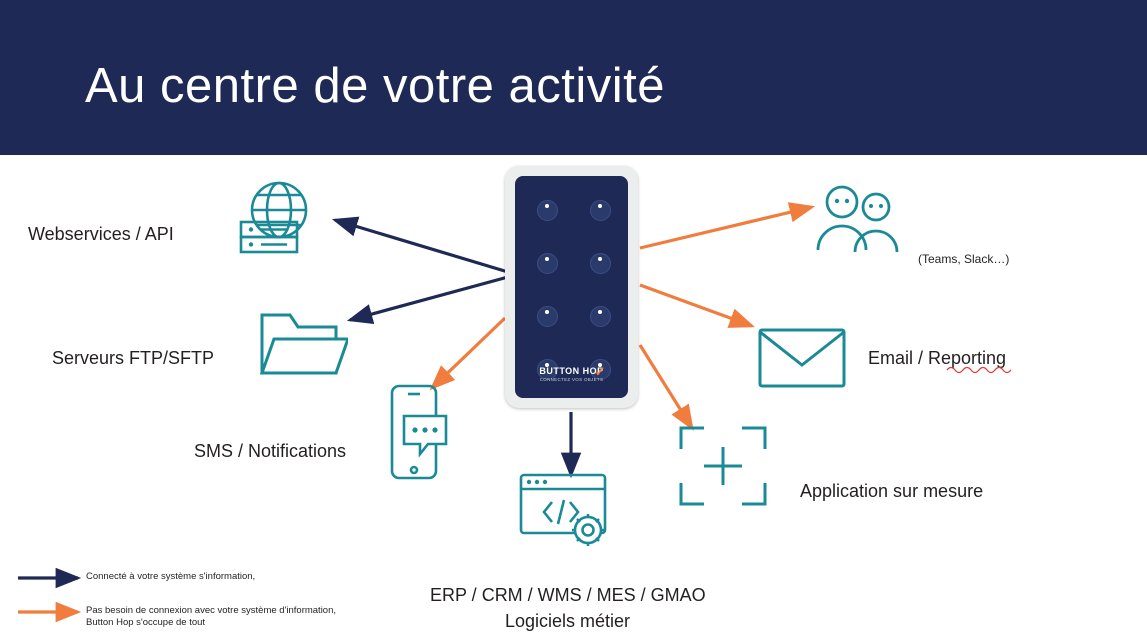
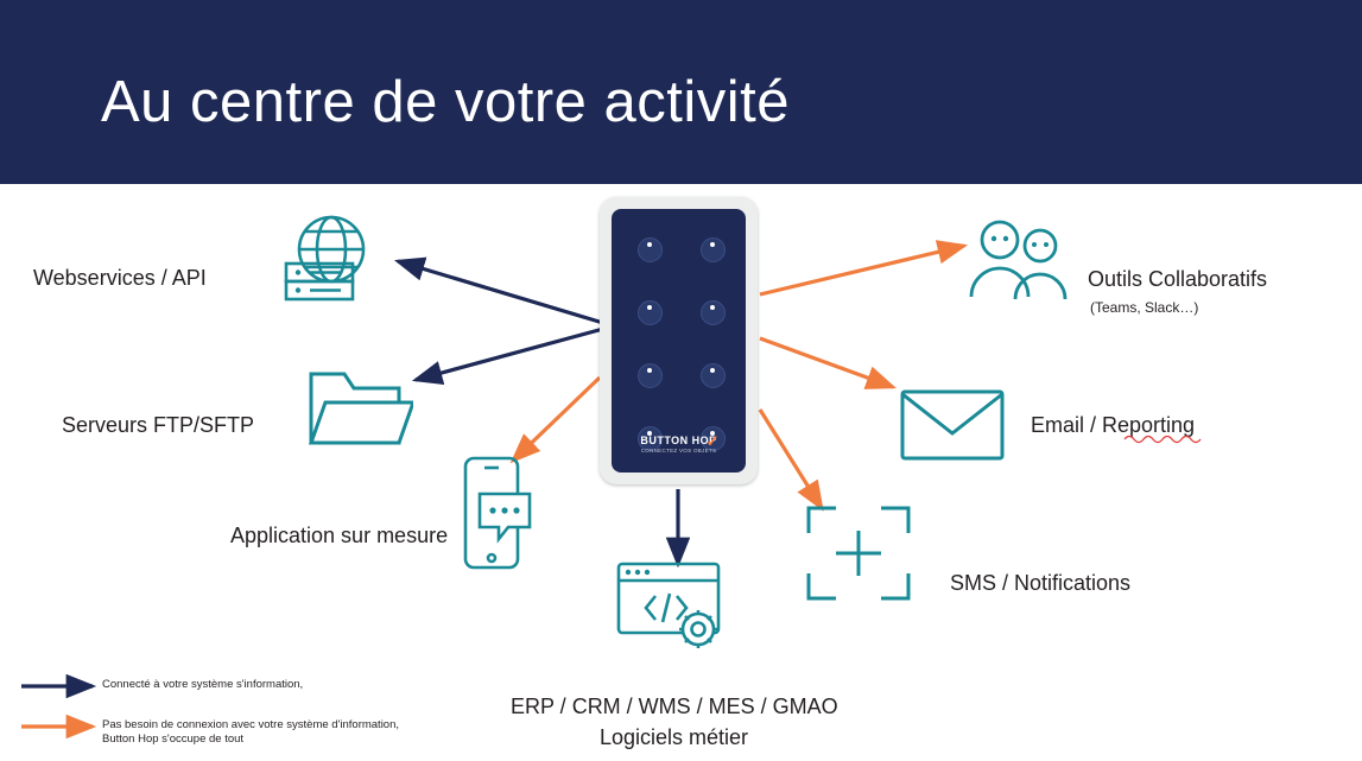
  Au centre de votre activité
  BUTTON HOP
  ✓
  Webservices / API
  Serveurs FTP/SFTP
- SMS / Notifications
+ Application sur mesure
  ERP / CRM / WMS / MES / GMAO
  Logiciels métier
- Application sur mesure
+ SMS / Notifications
  Email / Reporting
+ Outils Collaboratifs
  (Teams, Slack…)
  Connecté à votre système s'information,
  Pas besoin de connexion avec votre système d'information,
  Button Hop s'occupe de tout
